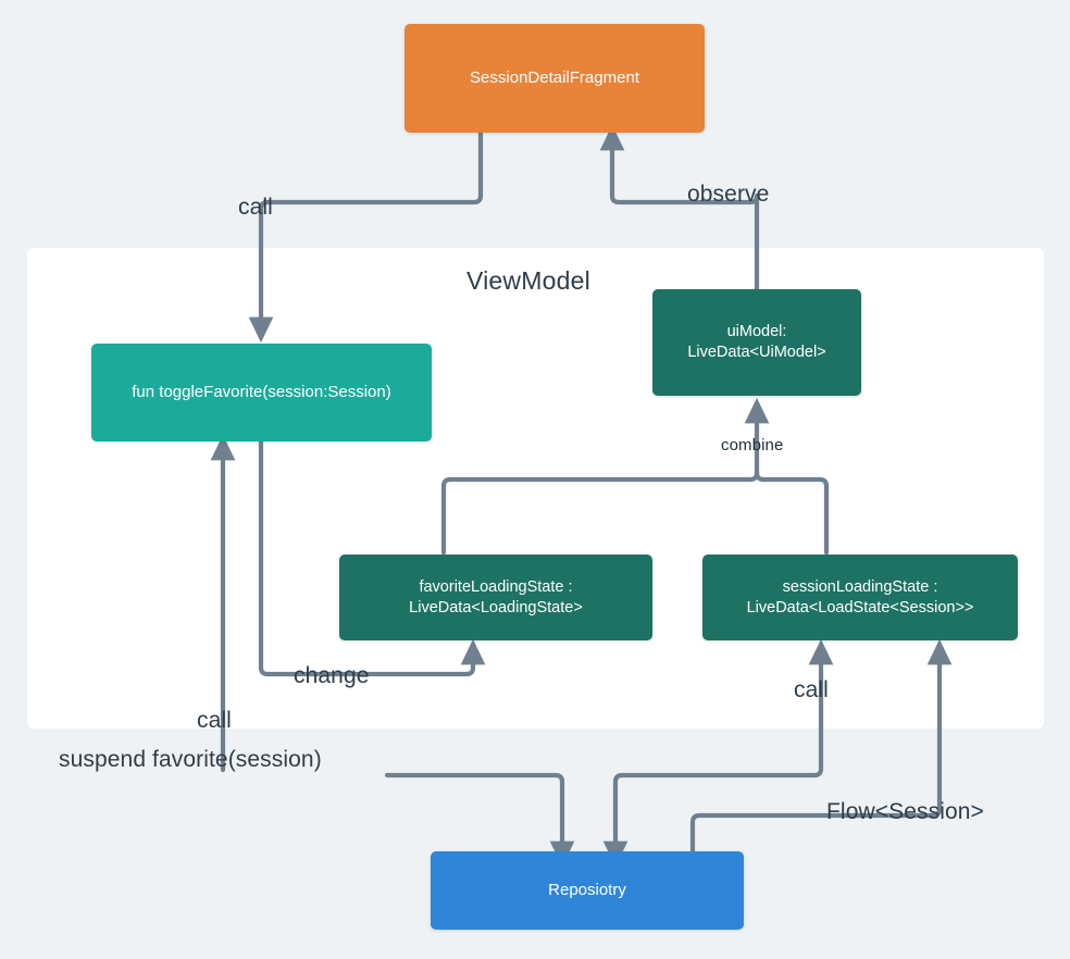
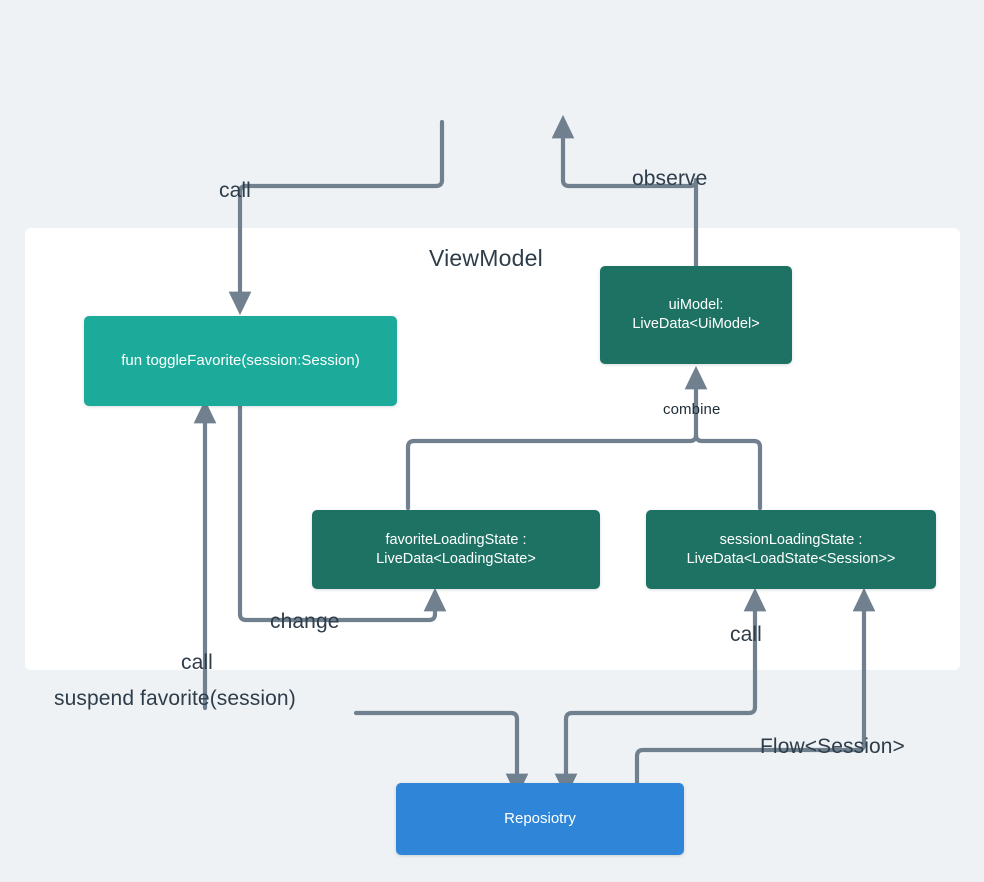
  ViewModel
- SessionDetailFragment
  fun toggleFavorite(session:Session)
  uiModel:
  LiveData<UiModel>
  favoriteLoadingState :
  LiveData<LoadingState>
  sessionLoadingState :
  LiveData<LoadState<Session>>
  Reposiotry
  call
  observe
  combine
  change
  call
  suspend favorite(session)
  call
  Flow<Session>
